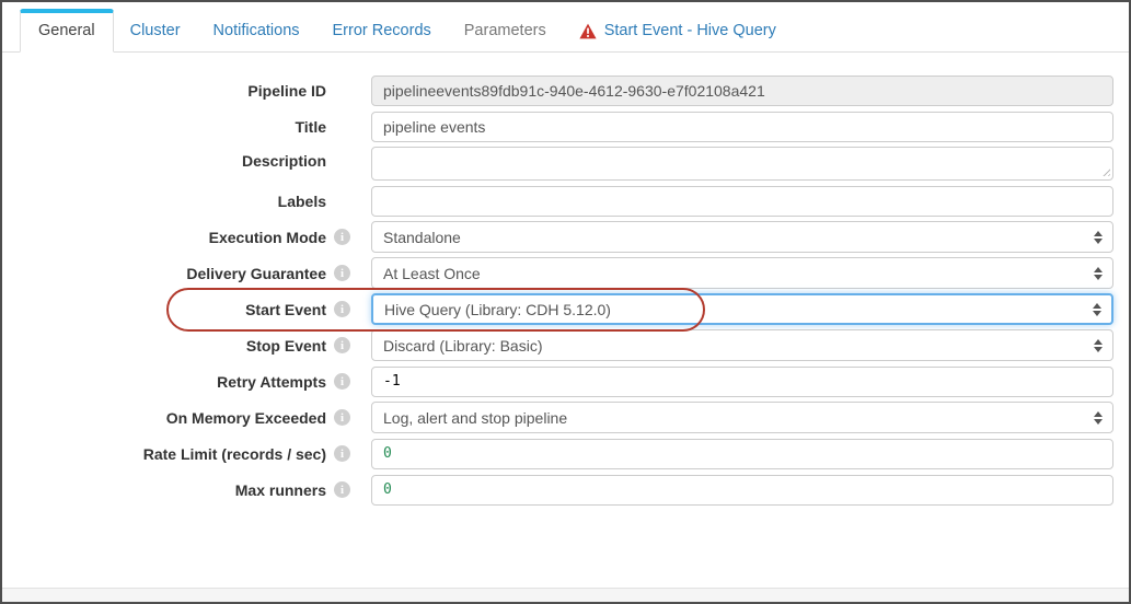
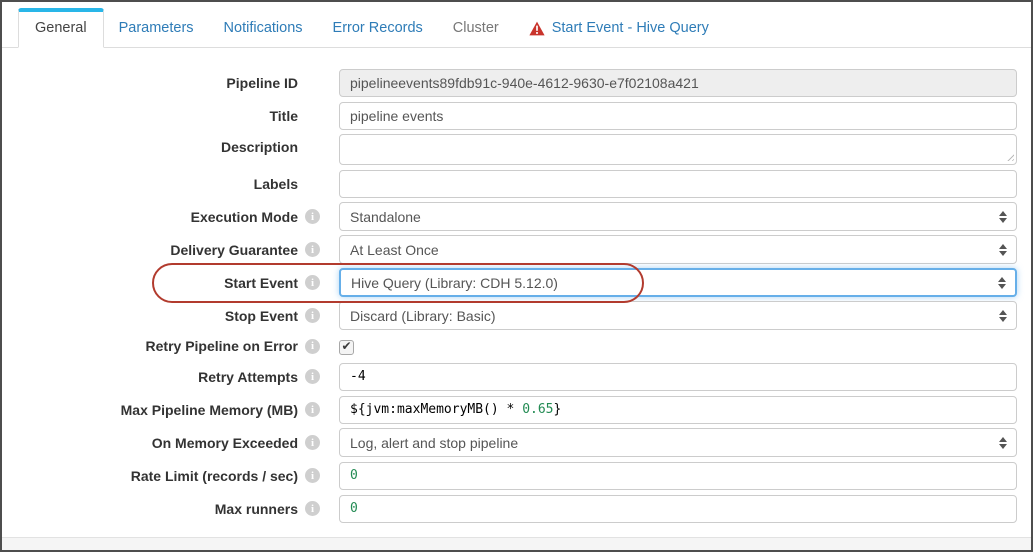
  General
- Cluster
+ Parameters
  Notifications
  Error Records
- Parameters
+ Cluster
  Start Event - Hive Query
  Pipeline ID
  pipelineevents89fdb91c-940e-4612-9630-e7f02108a421
  Title
  pipeline events
  Description
  Labels
  Execution Mode
  Standalone
  Delivery Guarantee
  At Least Once
  Start Event
  Hive Query (Library: CDH 5.12.0)
  Stop Event
  Discard (Library: Basic)
+ Retry Pipeline on Error
  Retry Attempts
- -1
+ -4
+ Max Pipeline Memory (MB)
+ ${jvm:maxMemoryMB() *
+ 0.65
+ }
  On Memory Exceeded
  Log, alert and stop pipeline
  Rate Limit (records / sec)
  0
  Max runners
  0
